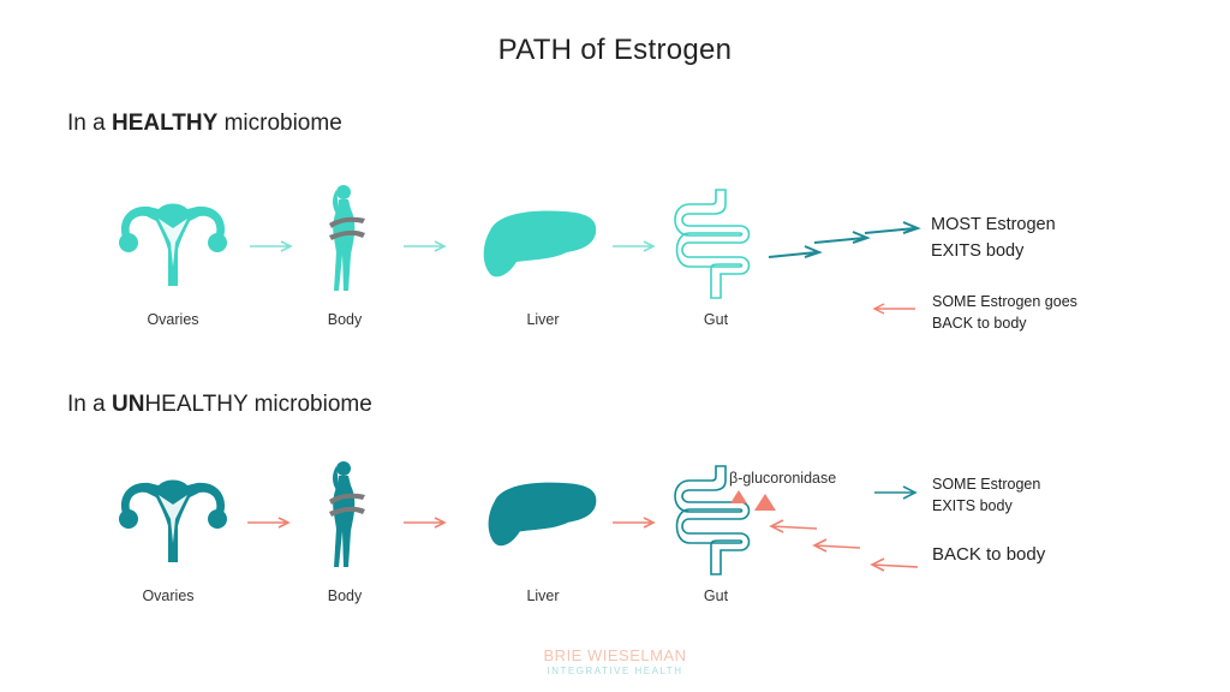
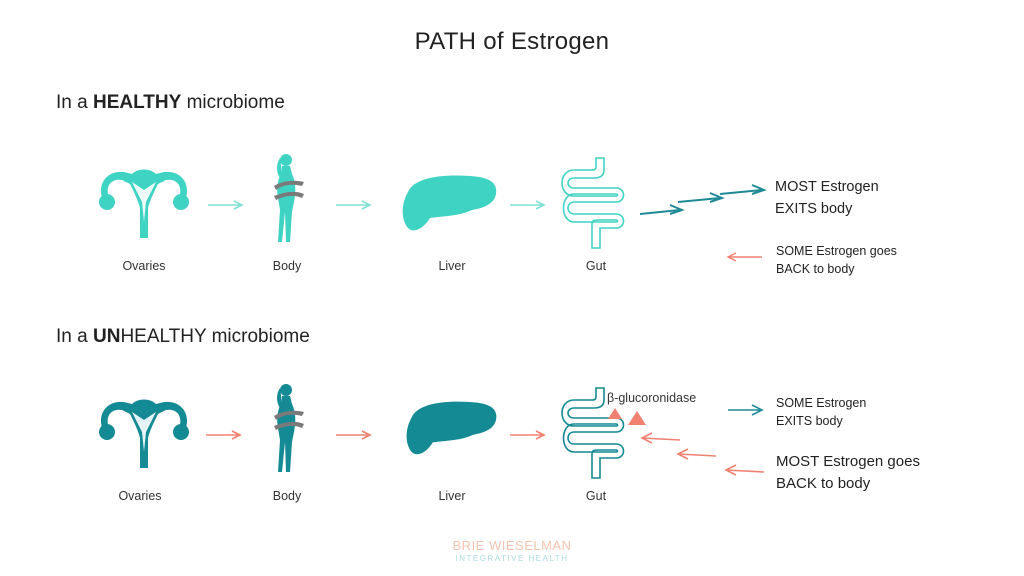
  PATH of Estrogen
  In a HEALTHY microbiome
  Ovaries
  Body
  Liver
  Gut
  MOST Estrogen
  EXITS body
  SOME Estrogen goes
  BACK to body
  In a UNHEALTHY microbiome
  Ovaries
  Body
  Liver
  Gut
  β-glucoronidase
  SOME Estrogen
  EXITS body
+ MOST Estrogen goes
  BACK to body
  BRIE WIESELMAN
  INTEGRATIVE HEALTH
